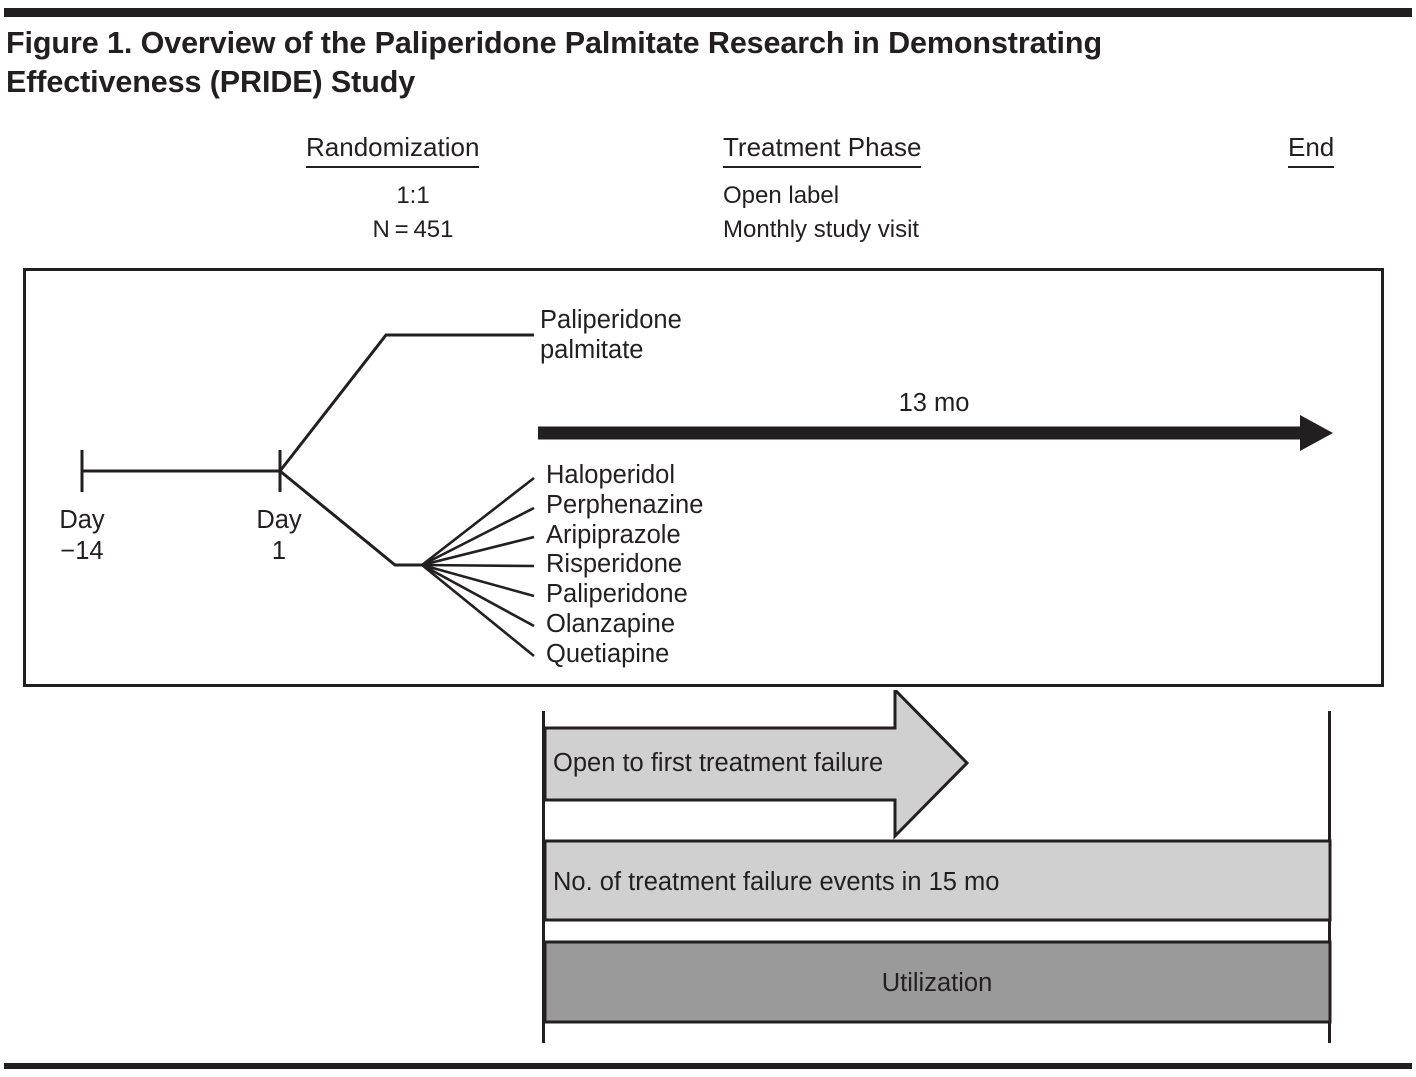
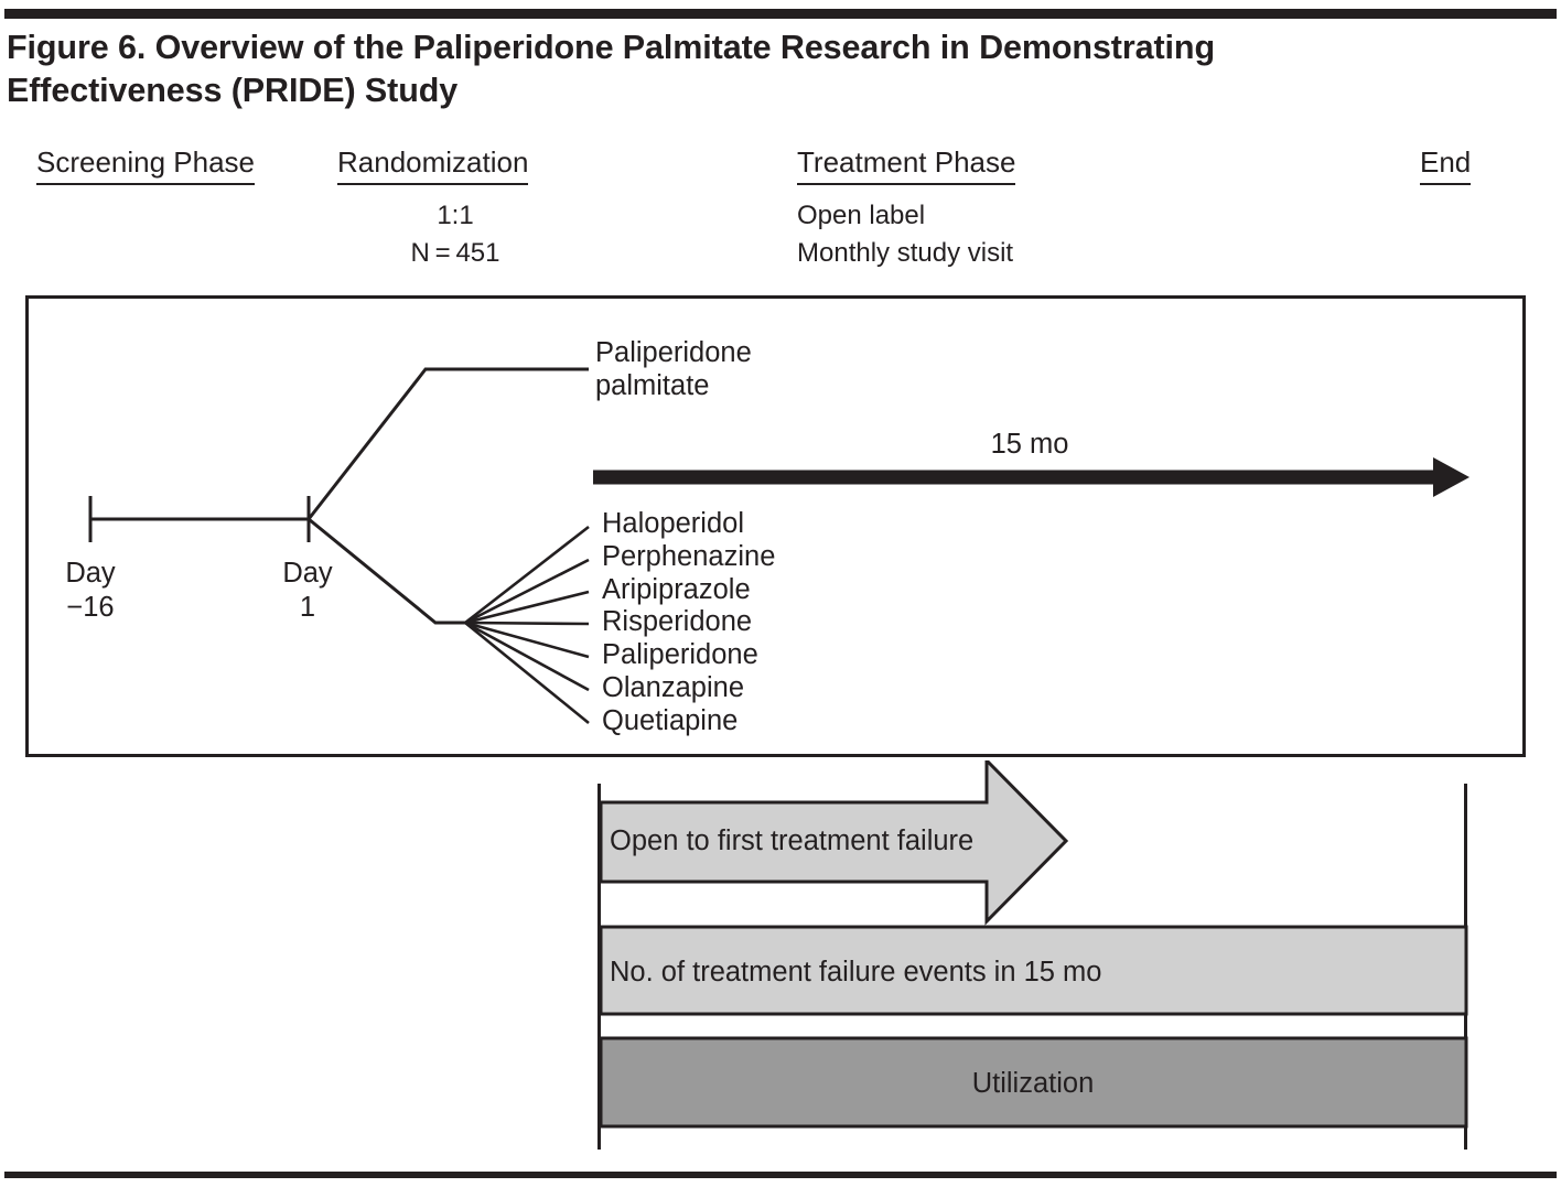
- Figure 1. Overview of the Paliperidone Palmitate Research in Demonstrating Effectiveness (PRIDE) Study
+ Figure 6. Overview of the Paliperidone Palmitate Research in Demonstrating Effectiveness (PRIDE) Study
+ Screening Phase
  Randomization
  1:1
  N = 451
  Treatment Phase
  Open label
  Monthly study visit
  End
  Paliperidone
  palmitate
- 13 mo
+ 15 mo
  Day
- −14
+ −16
  Day
  1
  Haloperidol
  Perphenazine
  Aripiprazole
  Risperidone
  Paliperidone
  Olanzapine
  Quetiapine
  Open to first treatment failure
  No. of treatment failure events in 15 mo
  Utilization
